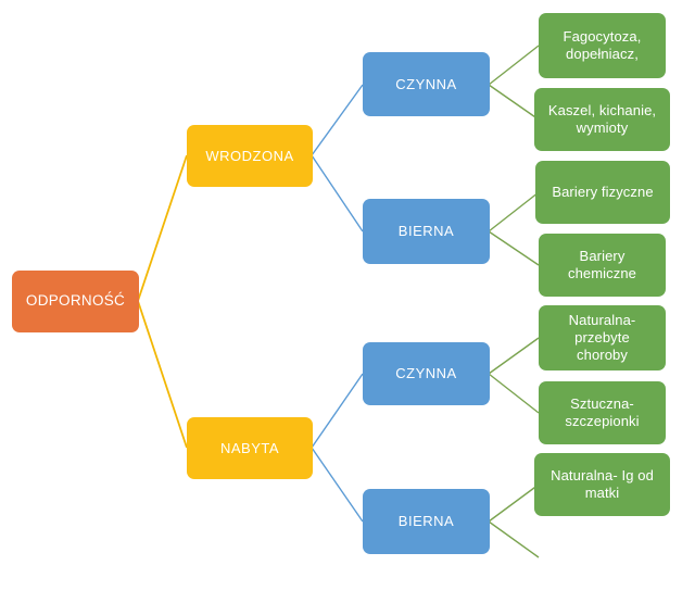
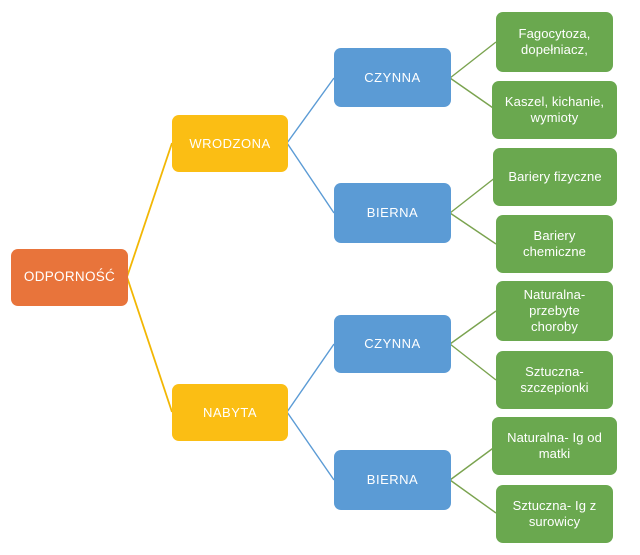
  ODPORNOŚĆ
  WRODZONA
  NABYTA
  CZYNNA
  BIERNA
  CZYNNA
  BIERNA
  Fagocytoza,
  dopełniacz,
  Kaszel, kichanie,
  wymioty
  Bariery fizyczne
  Bariery
  chemiczne
  Naturalna-
  przebyte
  choroby
  Sztuczna-
  szczepionki
  Naturalna- Ig od
  matki
+ Sztuczna- Ig z
+ surowicy
